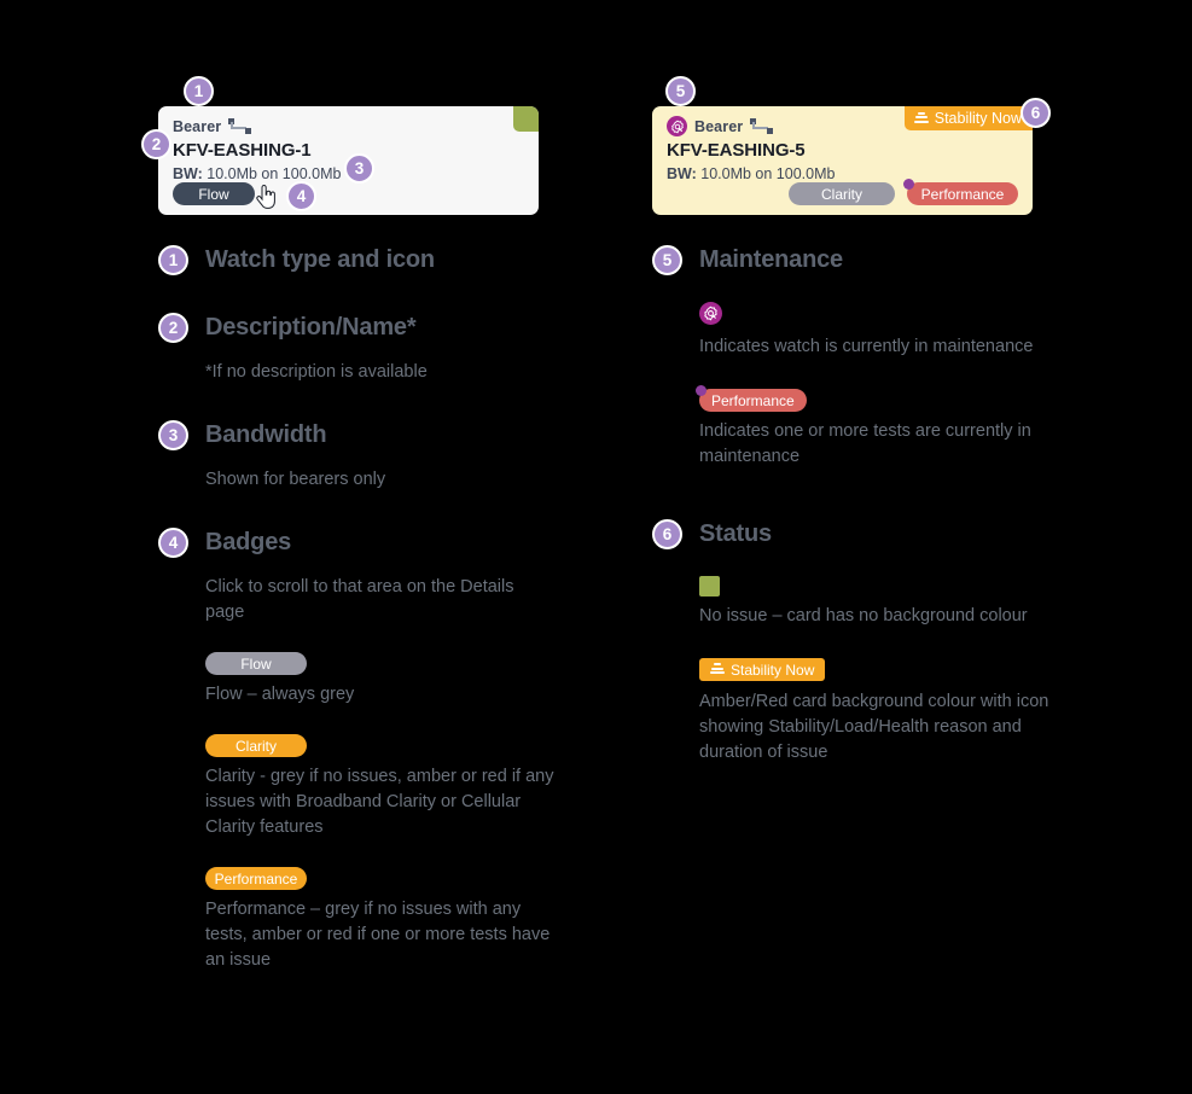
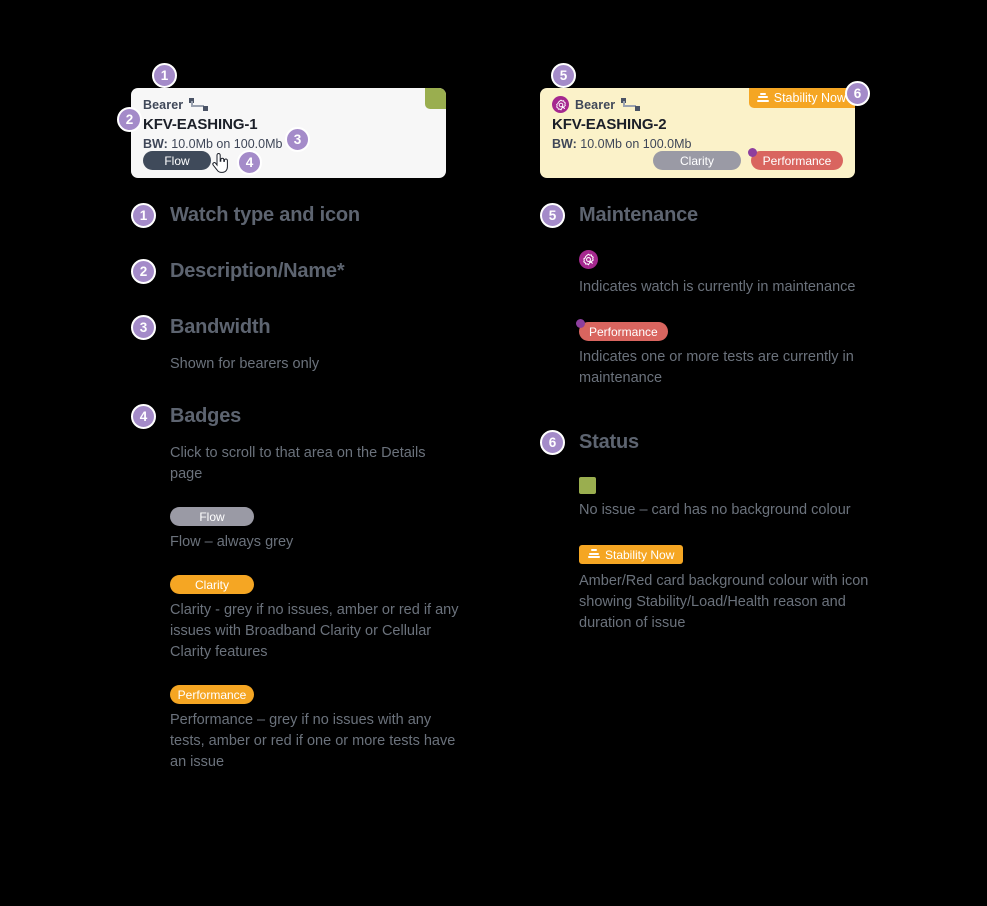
  Bearer
  KFV-EASHING-1
  BW: 10.0Mb on 100.0Mb
  Flow
  Stability Now
  Bearer
- KFV-EASHING-5
+ KFV-EASHING-2
  BW: 10.0Mb on 100.0Mb
  Clarity
  Performance
  1
  2
  3
  4
  5
  6
  1
  Watch type and icon
  2
  Description/Name*
- *If no description is available
  3
  Bandwidth
  Shown for bearers only
  4
  Badges
  Click to scroll to that area on the Details page
  Flow
  Flow – always grey
  Clarity
  Clarity - grey if no issues, amber or red if any issues with Broadband Clarity or Cellular Clarity features
  Performance
  Performance – grey if no issues with any tests, amber or red if one or more tests have an issue
  5
  Maintenance
  Indicates watch is currently in maintenance
  Performance
  Indicates one or more tests are currently in maintenance
  6
  Status
  No issue – card has no background colour
  Stability Now
  Amber/Red card background colour with icon showing Stability/Load/Health reason and duration of issue
